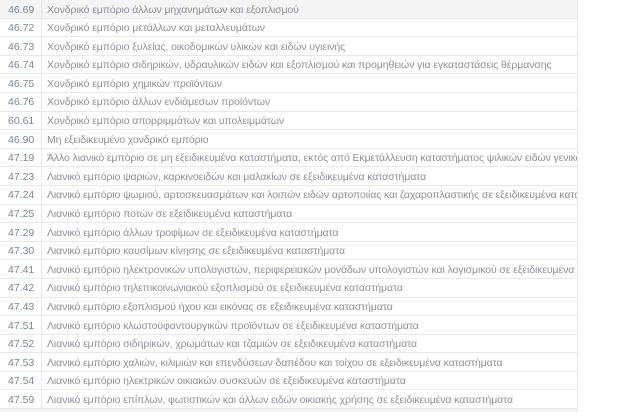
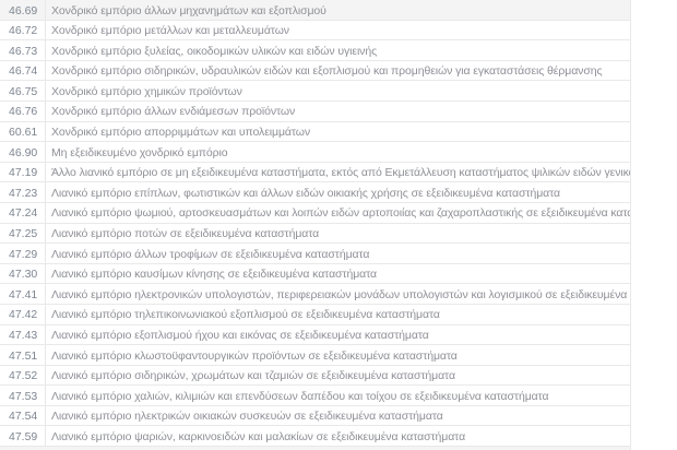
  46.69
  Χονδρικό εμπόριο άλλων μηχανημάτων και εξοπλισμού
  46.72
  Χονδρικό εμπόριο μετάλλων και μεταλλευμάτων
  46.73
  Χονδρικό εμπόριο ξυλείας, οικοδομικών υλικών και ειδών υγιεινής
  46.74
  Χονδρικό εμπόριο σιδηρικών, υδραυλικών ειδών και εξοπλισμού και προμηθειών για εγκαταστάσεις θέρμανσης
  46.75
  Χονδρικό εμπόριο χημικών προϊόντων
  46.76
  Χονδρικό εμπόριο άλλων ενδιάμεσων προϊόντων
  60.61
  Χονδρικό εμπόριο απορριμμάτων και υπολειμμάτων
  46.90
  Μη εξειδικευμένο χονδρικό εμπόριο
  47.19
  Άλλο λιανικό εμπόριο σε μη εξειδικευμένα καταστήματα, εκτός από Εκμετάλλευση καταστήματος ψιλικών ειδών γενικ
  47.23
- Λιανικό εμπόριο ψαριών, καρκινοειδών και μαλακίων σε εξειδικευμένα καταστήματα
+ Λιανικό εμπόριο επίπλων, φωτιστικών και άλλων ειδών οικιακής χρήσης σε εξειδικευμένα καταστήματα
  47.24
  Λιανικό εμπόριο ψωμιού, αρτοσκευασμάτων και λοιπών ειδών αρτοποιίας και ζαχαροπλαστικής σε εξειδικευμένα κατ
  47.25
  Λιανικό εμπόριο ποτών σε εξειδικευμένα καταστήματα
  47.29
  Λιανικό εμπόριο άλλων τροφίμων σε εξειδικευμένα καταστήματα
  47.30
  Λιανικό εμπόριο καυσίμων κίνησης σε εξειδικευμένα καταστήματα
  47.41
  Λιανικό εμπόριο ηλεκτρονικών υπολογιστών, περιφερειακών μονάδων υπολογιστών και λογισμικού σε εξειδικευμένα
  47.42
  Λιανικό εμπόριο τηλεπικοινωνιακού εξοπλισμού σε εξειδικευμένα καταστήματα
  47.43
  Λιανικό εμπόριο εξοπλισμού ήχου και εικόνας σε εξειδικευμένα καταστήματα
  47.51
  Λιανικό εμπόριο κλωστοϋφαντουργικών προϊόντων σε εξειδικευμένα καταστήματα
  47.52
  Λιανικό εμπόριο σιδηρικών, χρωμάτων και τζαμιών σε εξειδικευμένα καταστήματα
  47.53
  Λιανικό εμπόριο χαλιών, κιλιμιών και επενδύσεων δαπέδου και τοίχου σε εξειδικευμένα καταστήματα
  47.54
  Λιανικό εμπόριο ηλεκτρικών οικιακών συσκευών σε εξειδικευμένα καταστήματα
  47.59
- Λιανικό εμπόριο επίπλων, φωτιστικών και άλλων ειδών οικιακής χρήσης σε εξειδικευμένα καταστήματα
+ Λιανικό εμπόριο ψαριών, καρκινοειδών και μαλακίων σε εξειδικευμένα καταστήματα
